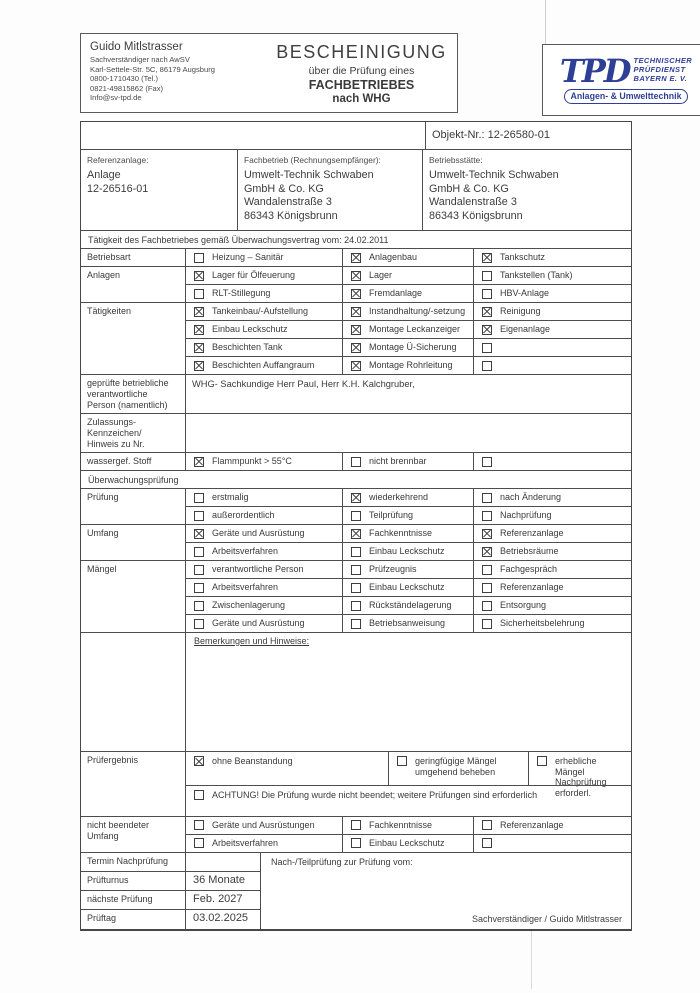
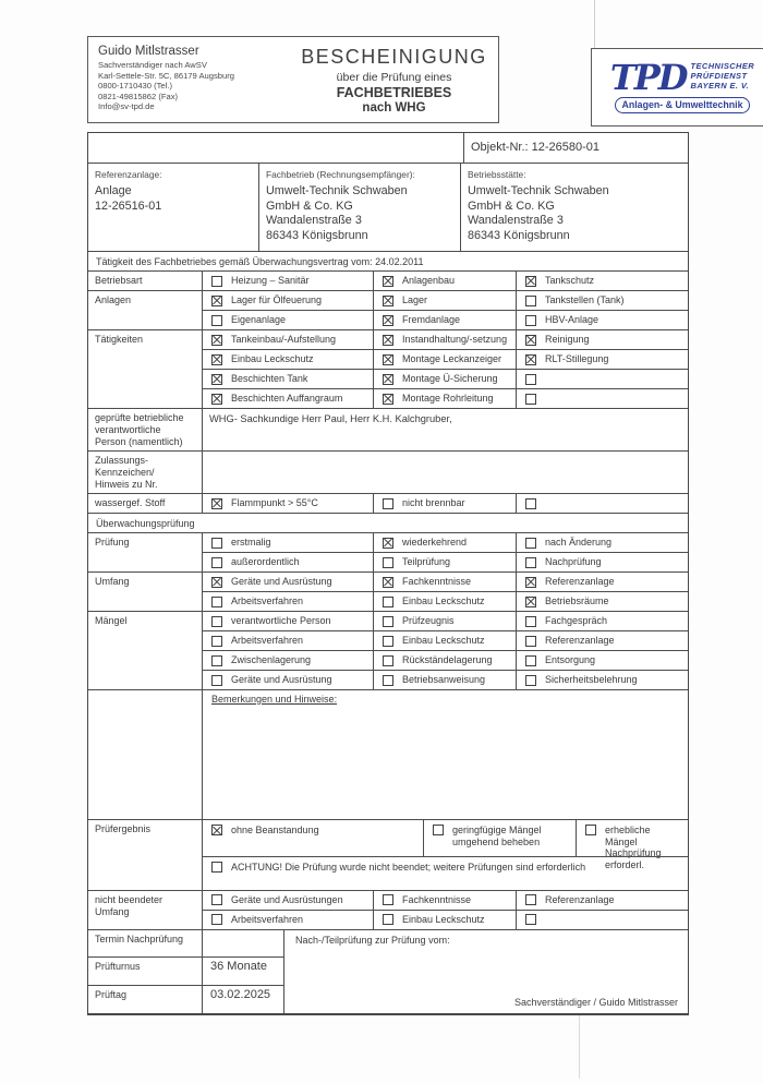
  Guido Mitlstrasser
  Sachverständiger nach AwSV
  Karl-Settele-Str. 5C, 86179 Augsburg
  0800-1710430 (Tel.)
  0821-49815862 (Fax)
  Info@sv-tpd.de
  BESCHEINIGUNG
  über die Prüfung eines
  FACHBETRIEBES
  nach WHG
  TPD
  TECHNISCHER
  PRÜFDIENST
  BAYERN E. V.
  Anlagen- & Umwelttechnik
  Objekt-Nr.: 12-26580-01
  Referenzanlage:
  Anlage
  12-26516-01
  Fachbetrieb (Rechnungsempfänger):
  Umwelt-Technik Schwaben
  GmbH & Co. KG
  Wandalenstraße 3
  86343 Königsbrunn
  Betriebsstätte:
  Umwelt-Technik Schwaben
  GmbH & Co. KG
  Wandalenstraße 3
  86343 Königsbrunn
  Tätigkeit des Fachbetriebes gemäß Überwachungsvertrag vom: 24.02.2011
  Betriebsart
  Heizung – Sanitär
  Anlagenbau
  Tankschutz
  Anlagen
  Lager für Ölfeuerung
  Lager
  Tankstellen (Tank)
- RLT-Stillegung
+ Eigenanlage
  Fremdanlage
  HBV-Anlage
  Tätigkeiten
  Tankeinbau/-Aufstellung
  Instandhaltung/-setzung
  Reinigung
  Einbau Leckschutz
  Montage Leckanzeiger
- Eigenanlage
+ RLT-Stillegung
  Beschichten Tank
  Montage Ü-Sicherung
  Beschichten Auffangraum
  Montage Rohrleitung
  geprüfte betriebliche
  verantwortliche
  Person (namentlich)
  WHG- Sachkundige Herr Paul, Herr K.H. Kalchgruber,
  Zulassungs-
  Kennzeichen/
  Hinweis zu Nr.
  wassergef. Stoff
  Flammpunkt > 55°C
  nicht brennbar
  Überwachungsprüfung
  Prüfung
  erstmalig
  wiederkehrend
  nach Änderung
  außerordentlich
  Teilprüfung
  Nachprüfung
  Umfang
  Geräte und Ausrüstung
  Fachkenntnisse
  Referenzanlage
  Arbeitsverfahren
  Einbau Leckschutz
  Betriebsräume
  Mängel
  verantwortliche Person
  Prüfzeugnis
  Fachgespräch
  Arbeitsverfahren
  Einbau Leckschutz
  Referenzanlage
  Zwischenlagerung
  Rückständelagerung
  Entsorgung
  Geräte und Ausrüstung
  Betriebsanweisung
  Sicherheitsbelehrung
  Bemerkungen und Hinweise:
  Prüfergebnis
  ohne Beanstandung
  geringfügige Mängel
  umgehend beheben
  erhebliche Mängel
  Nachprüfung erforderl.
  ACHTUNG! Die Prüfung wurde nicht beendet; weitere Prüfungen sind erforderlich
  nicht beendeter
  Umfang
  Geräte und Ausrüstungen
  Fachkenntnisse
  Referenzanlage
  Arbeitsverfahren
  Einbau Leckschutz
  Termin Nachprüfung
  Prüfturnus
  36 Monate
- nächste Prüfung
- Feb. 2027
  Prüftag
  03.02.2025
  Nach-/Teilprüfung zur Prüfung vom:
  Sachverständiger / Guido Mitlstrasser
